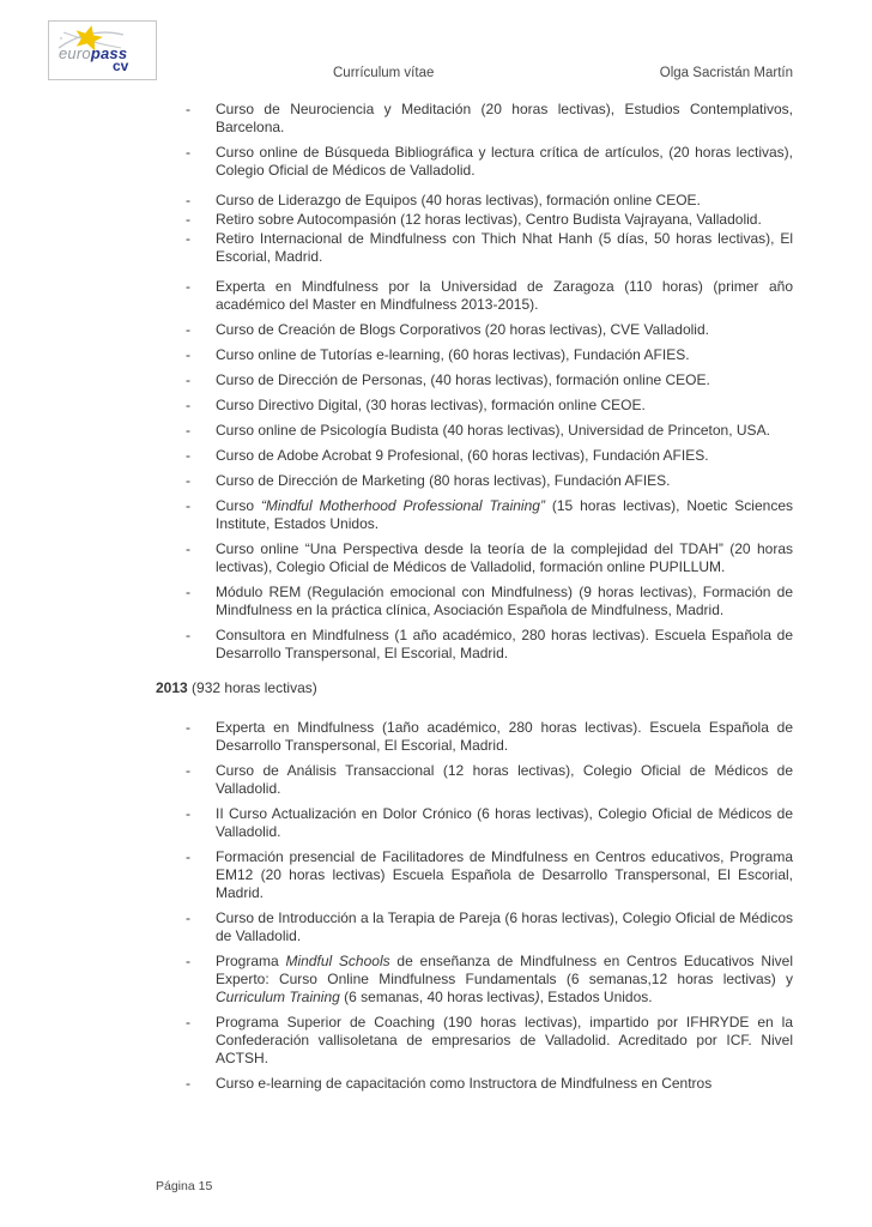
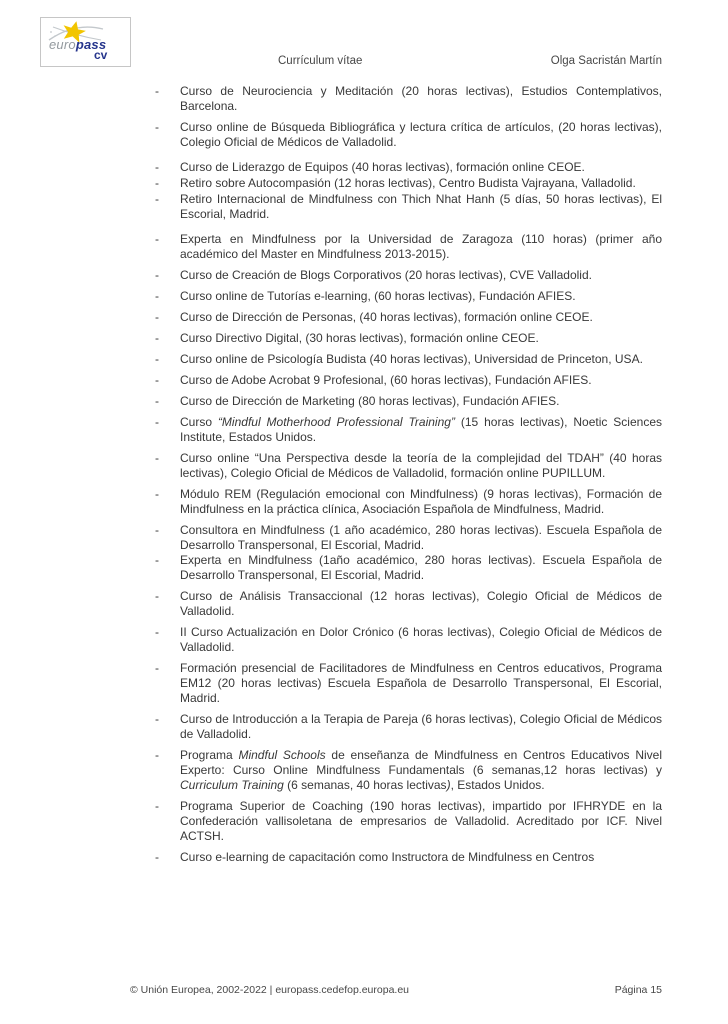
  europass
  cv
  Currículum vítae
  Olga Sacristán Martín
  -
  Curso de Neurociencia y Meditación (20 horas lectivas), Estudios Contemplativos, Barcelona.
  -
  Curso online de Búsqueda Bibliográfica y lectura crítica de artículos, (20 horas lectivas), Colegio Oficial de Médicos de Valladolid.
  -
  Curso de Liderazgo de Equipos (40 horas lectivas), formación online CEOE.
  -
  Retiro sobre Autocompasión (12 horas lectivas), Centro Budista Vajrayana, Valladolid.
  -
  Retiro Internacional de Mindfulness con Thich Nhat Hanh (5 días, 50 horas lectivas), El Escorial, Madrid.
  -
  Experta en Mindfulness por la Universidad de Zaragoza (110 horas) (primer año académico del Master en Mindfulness 2013-2015).
  -
  Curso de Creación de Blogs Corporativos (20 horas lectivas), CVE Valladolid.
  -
  Curso online de Tutorías e-learning, (60 horas lectivas), Fundación AFIES.
  -
  Curso de Dirección de Personas, (40 horas lectivas), formación online CEOE.
  -
  Curso Directivo Digital, (30 horas lectivas), formación online CEOE.
  -
  Curso online de Psicología Budista (40 horas lectivas), Universidad de Princeton, USA.
  -
  Curso de Adobe Acrobat 9 Profesional, (60 horas lectivas), Fundación AFIES.
  -
  Curso de Dirección de Marketing (80 horas lectivas), Fundación AFIES.
  -
  Curso “Mindful Motherhood Professional Training” (15 horas lectivas), Noetic Sciences Institute, Estados Unidos.
  -
- Curso online “Una Perspectiva desde la teoría de la complejidad del TDAH” (20 horas lectivas), Colegio Oficial de Médicos de Valladolid, formación online PUPILLUM.
+ Curso online “Una Perspectiva desde la teoría de la complejidad del TDAH” (40 horas lectivas), Colegio Oficial de Médicos de Valladolid, formación online PUPILLUM.
  -
  Módulo REM (Regulación emocional con Mindfulness) (9 horas lectivas), Formación de Mindfulness en la práctica clínica, Asociación Española de Mindfulness, Madrid.
  -
  Consultora en Mindfulness (1 año académico, 280 horas lectivas). Escuela Española de Desarrollo Transpersonal, El Escorial, Madrid.
- 2013 (932 horas lectivas)
  -
  Experta en Mindfulness (1año académico, 280 horas lectivas). Escuela Española de Desarrollo Transpersonal, El Escorial, Madrid.
  -
  Curso de Análisis Transaccional (12 horas lectivas), Colegio Oficial de Médicos de Valladolid.
  -
  II Curso Actualización en Dolor Crónico (6 horas lectivas), Colegio Oficial de Médicos de Valladolid.
  -
  Formación presencial de Facilitadores de Mindfulness en Centros educativos, Programa EM12 (20 horas lectivas) Escuela Española de Desarrollo Transpersonal, El Escorial, Madrid.
  -
  Curso de Introducción a la Terapia de Pareja (6 horas lectivas), Colegio Oficial de Médicos de Valladolid.
  -
  Programa Mindful Schools de enseñanza de Mindfulness en Centros Educativos Nivel Experto: Curso Online Mindfulness Fundamentals (6 semanas,12 horas lectivas) y Curriculum Training (6 semanas, 40 horas lectivas), Estados Unidos.
  -
  Programa Superior de Coaching (190 horas lectivas), impartido por IFHRYDE en la Confederación vallisoletana de empresarios de Valladolid. Acreditado por ICF. Nivel ACTSH.
  -
  Curso e-learning de capacitación como Instructora de Mindfulness en Centros
+ © Unión Europea, 2002-2022 | europass.cedefop.europa.eu
  Página 15
